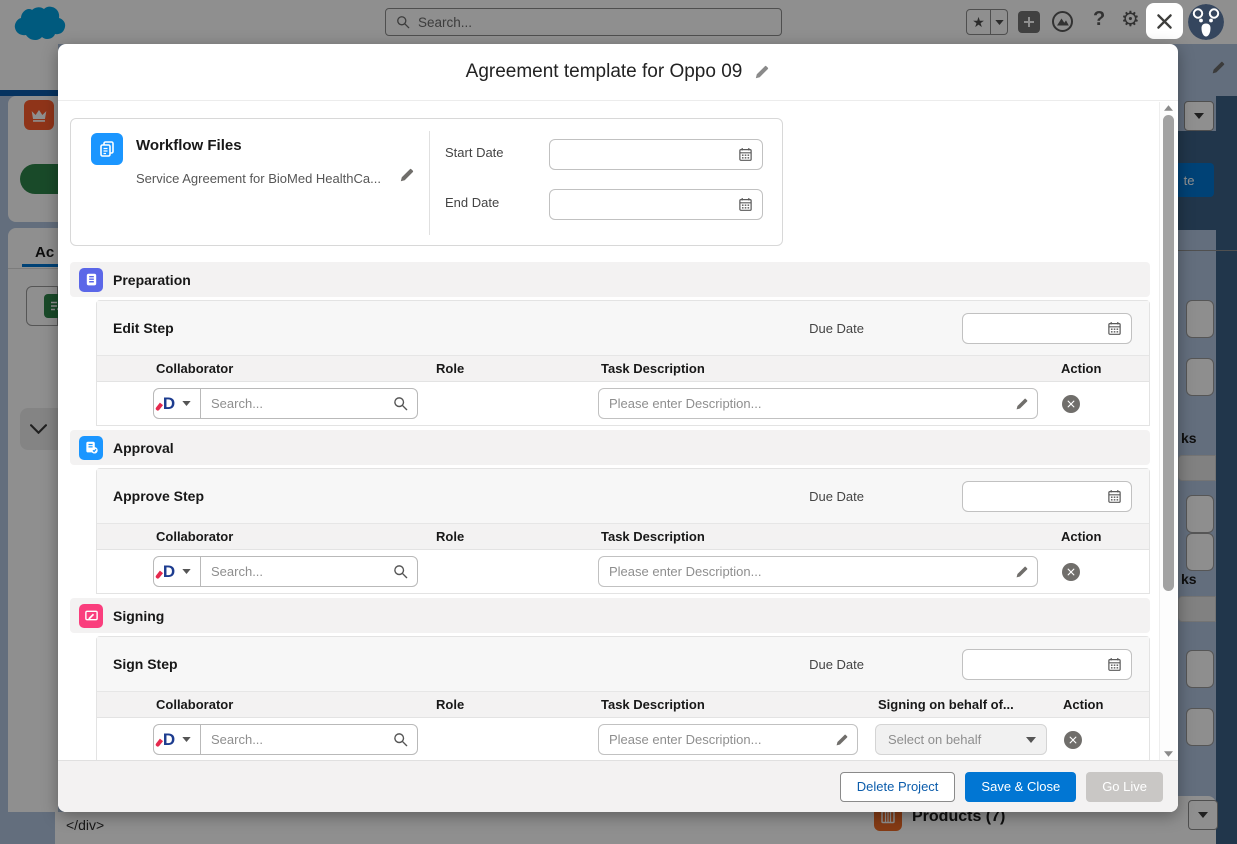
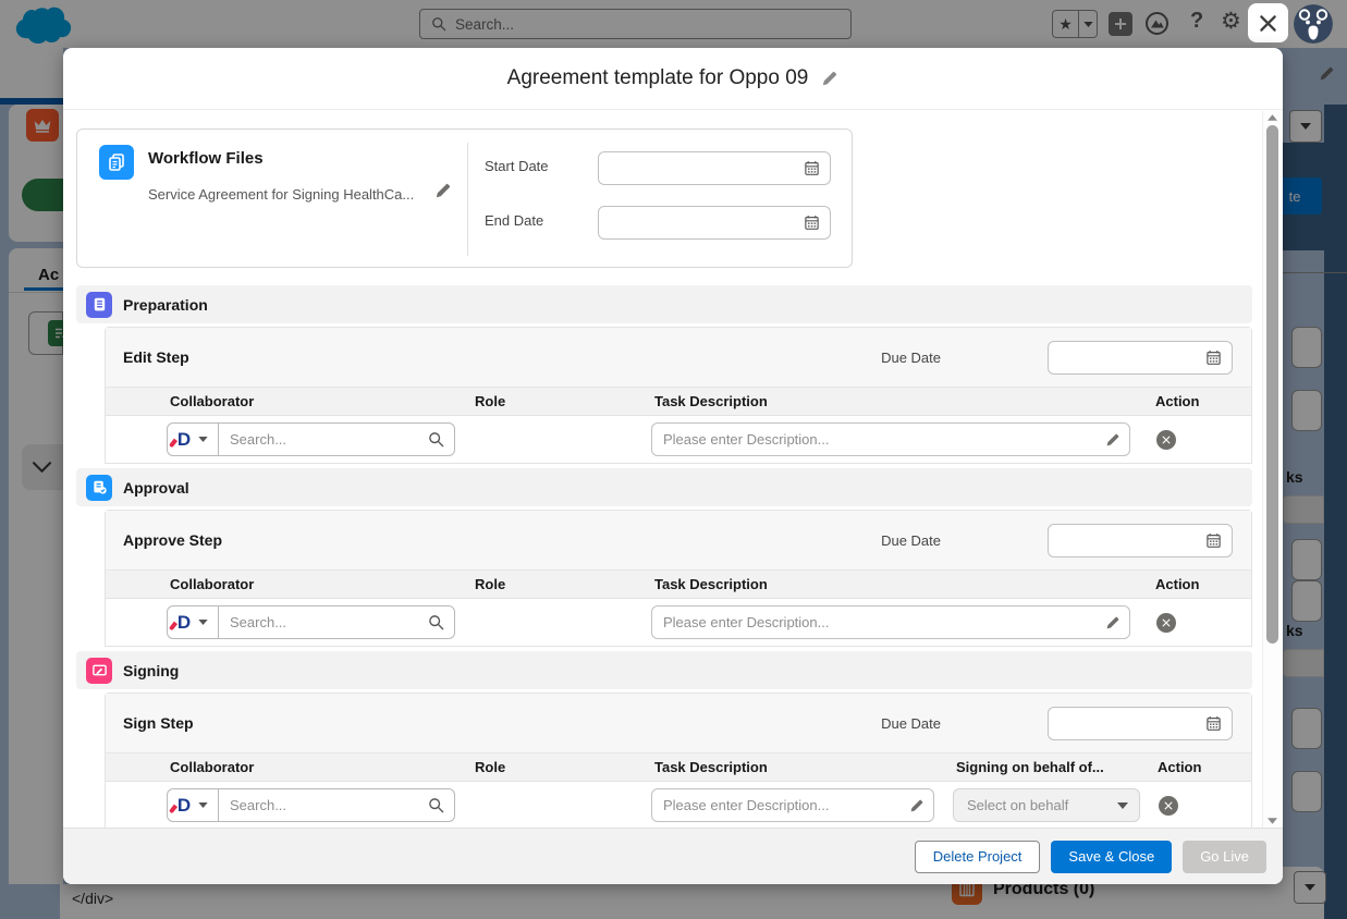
  Search...
  ★
  ?
  ⚙
  Ac
  </div>
  te
  ks
  ks
- Products (7)
+ Products (0)
  Agreement template for Oppo 09
  Workflow Files
- Service Agreement for BioMed HealthCa...
+ Service Agreement for Signing HealthCa...
  Start Date
  End Date
  Preparation
  Edit Step
  Due Date
  Collaborator
  Role
  Task Description
  Action
  D
  Search...
  Please enter Description...
  Approval
  Approve Step
  Due Date
  Collaborator
  Role
  Task Description
  Action
  D
  Search...
  Please enter Description...
  Signing
  Sign Step
  Due Date
  Collaborator
  Role
  Task Description
  Signing on behalf of...
  Action
  D
  Search...
  Please enter Description...
  Select on behalf
  Delete Project
  Save & Close
  Go Live
